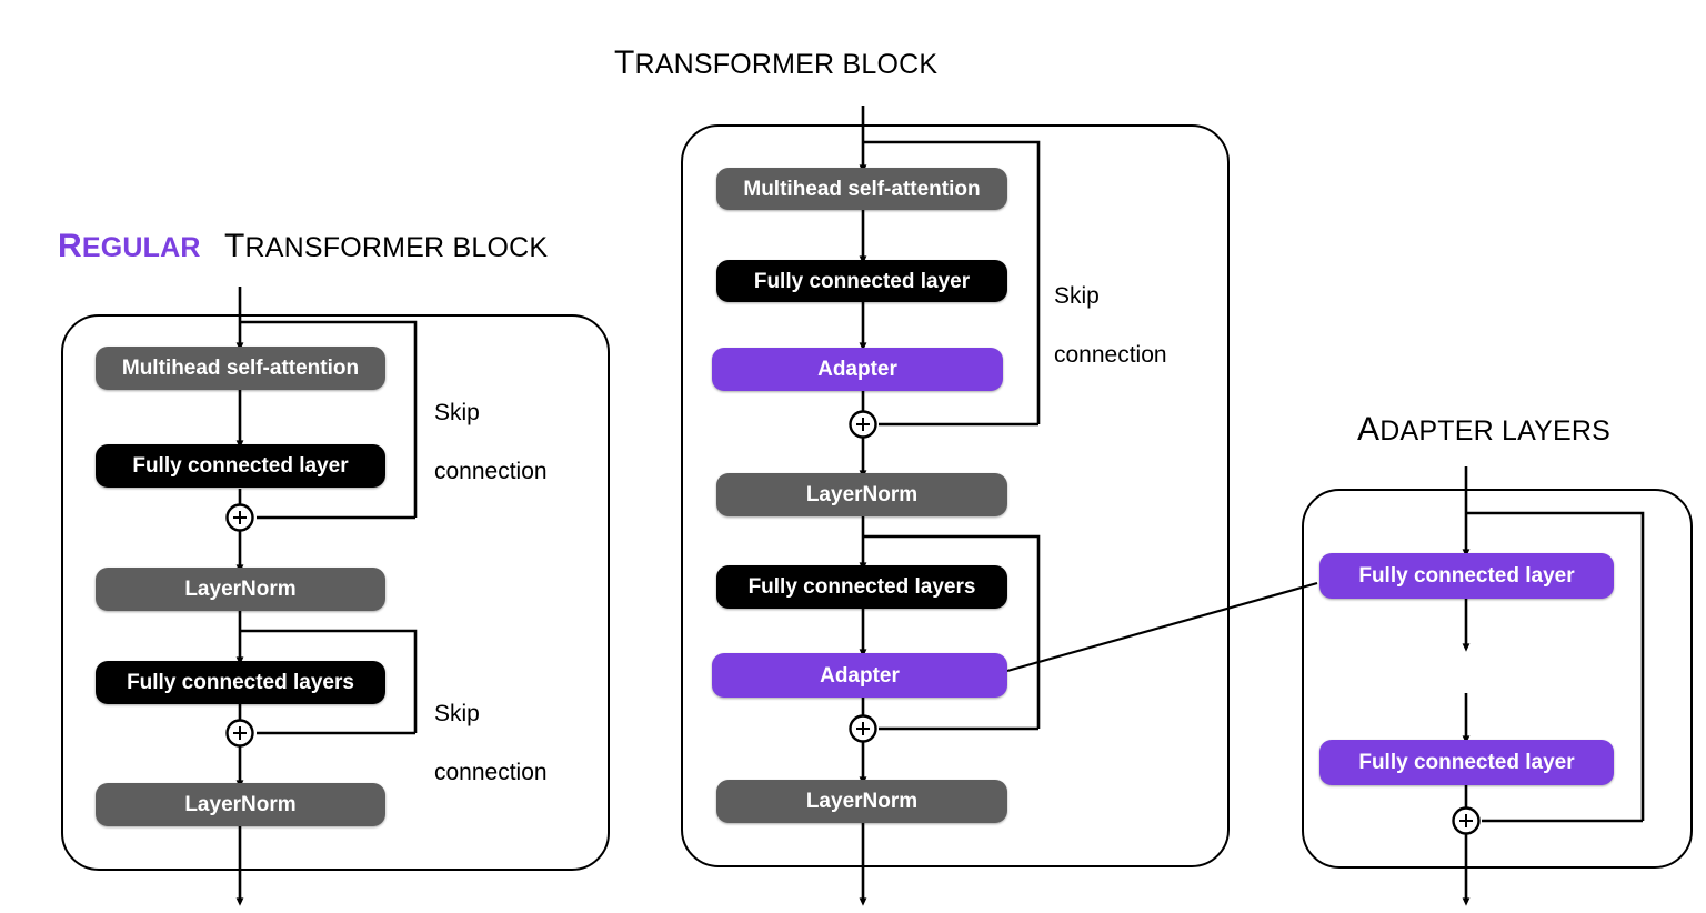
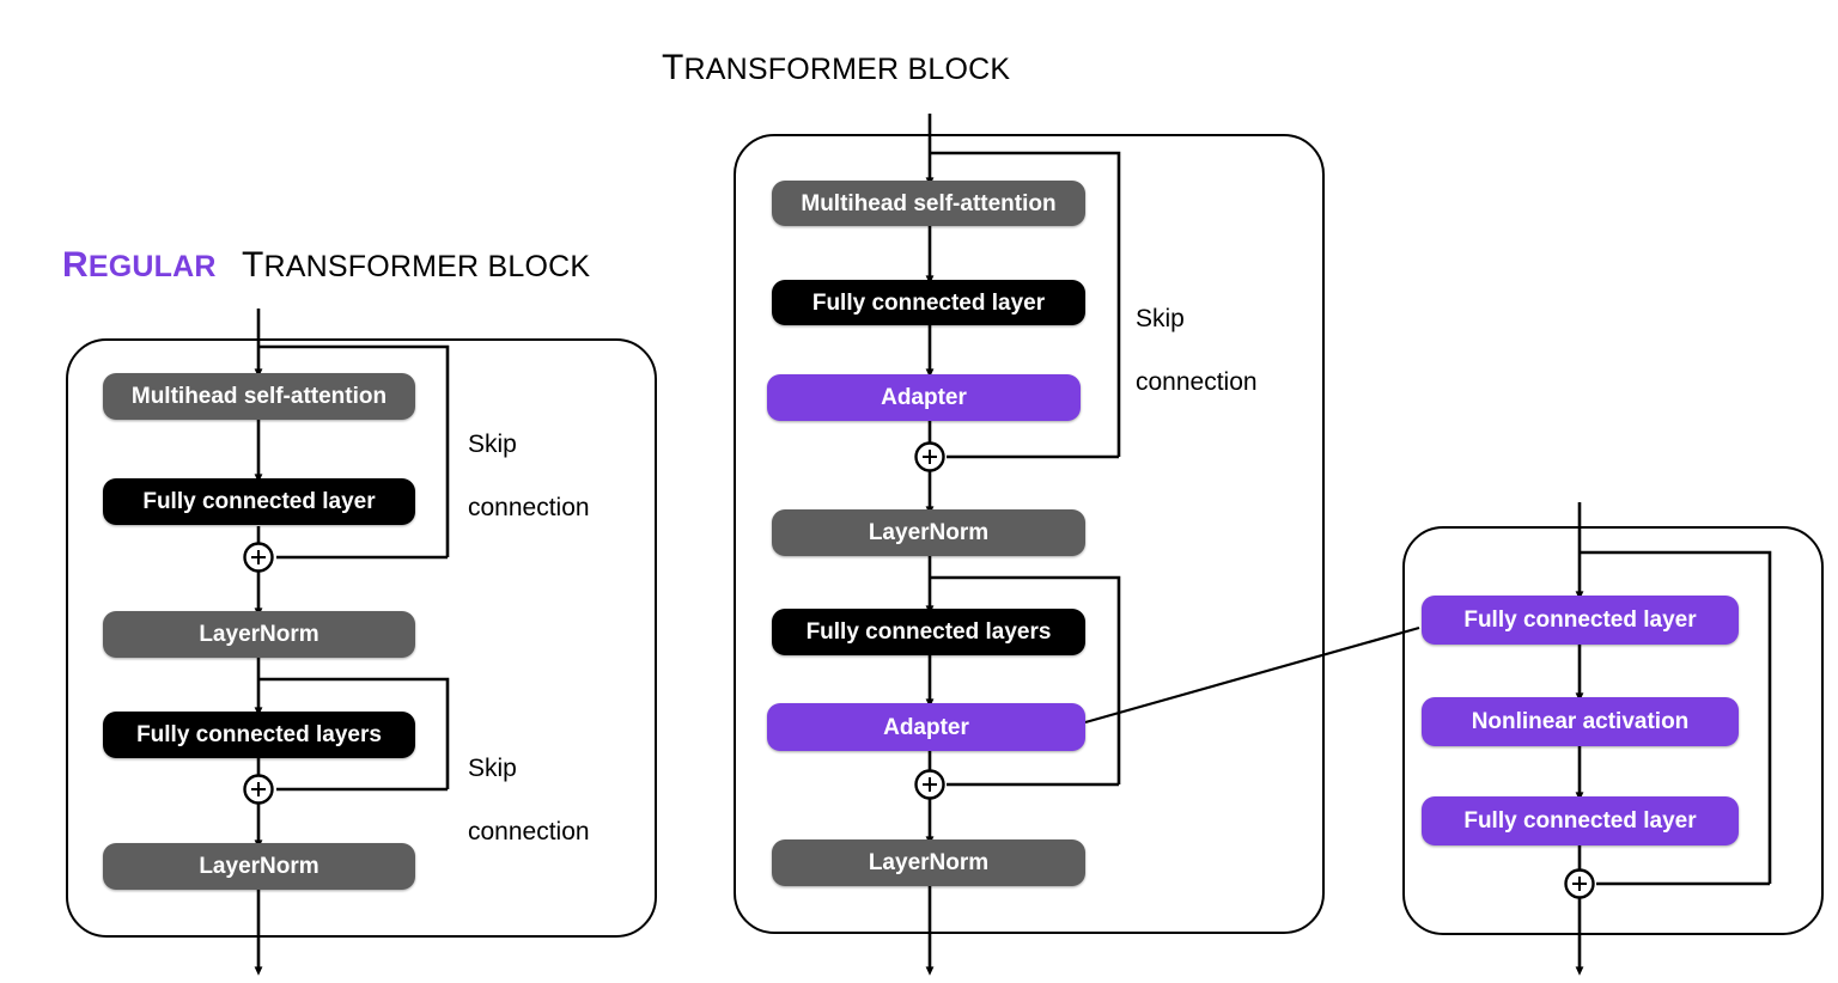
  REGULAR
  TRANSFORMER BLOCK
  Multihead self-attention
  Fully connected layer
  LayerNorm
  Fully connected layers
  LayerNorm
  Skip
  connection
  Skip
  connection
  TRANSFORMER BLOCK
  Multihead self-attention
  Fully connected layer
  Adapter
  LayerNorm
  Fully connected layers
  Adapter
  LayerNorm
  Skip
  connection
- ADAPTER LAYERS
  Fully connected layer
+ Nonlinear activation
  Fully connected layer
